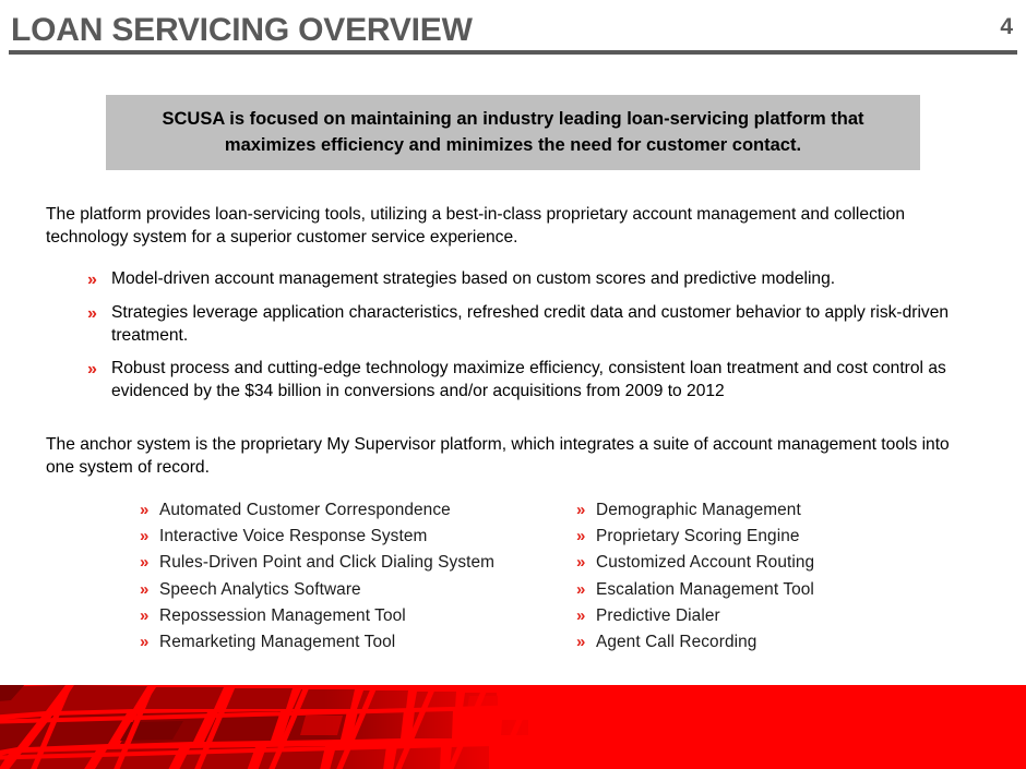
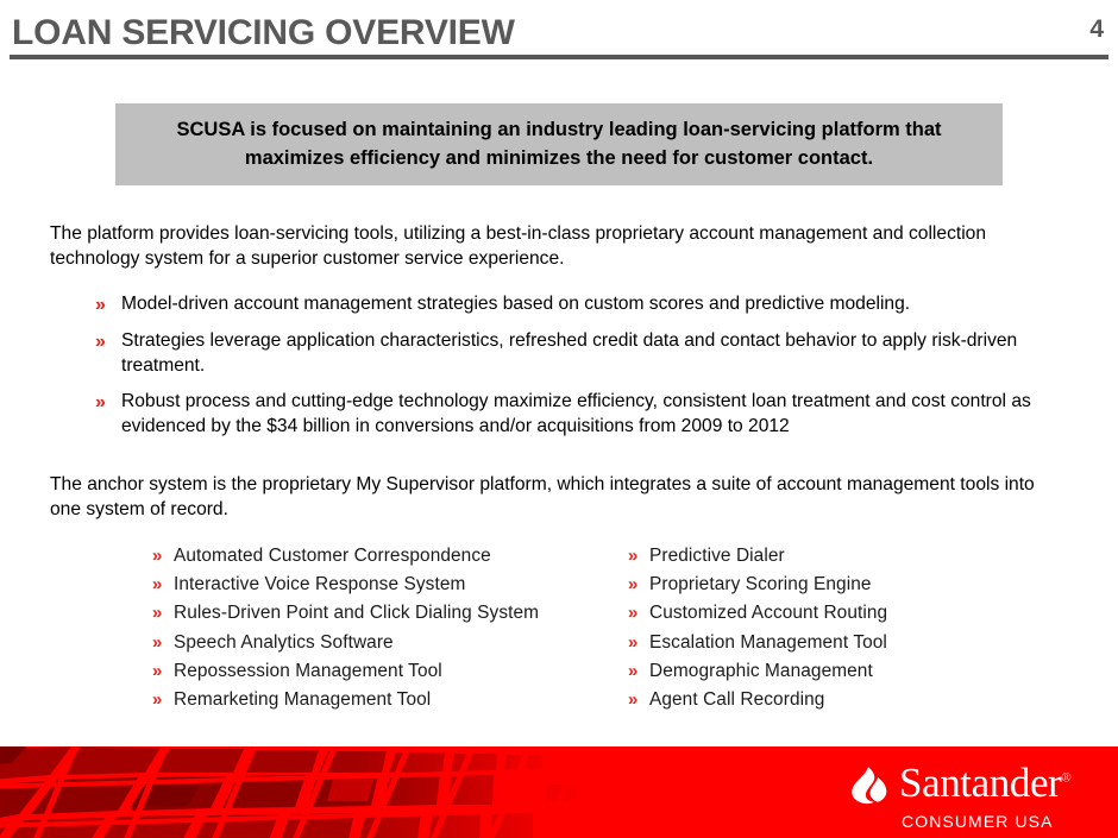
  LOAN SERVICING OVERVIEW
  4
  SCUSA is focused on maintaining an industry leading loan-servicing platform that maximizes efficiency and minimizes the need for customer contact.
  The platform provides loan-servicing tools, utilizing a best-in-class proprietary account management and collection technology system for a superior customer service experience.
  »
  Model-driven account management strategies based on custom scores and predictive modeling.
  »
- Strategies leverage application characteristics, refreshed credit data and customer behavior to apply risk-driven treatment.
+ Strategies leverage application characteristics, refreshed credit data and contact behavior to apply risk-driven treatment.
  »
  Robust process and cutting-edge technology maximize efficiency, consistent loan treatment and cost control as evidenced by the $34 billion in conversions and/or acquisitions from 2009 to 2012
  The anchor system is the proprietary My Supervisor platform, which integrates a suite of account management tools into one system of record.
  »
  Automated Customer Correspondence
  »
  Interactive Voice Response System
  »
  Rules-Driven Point and Click Dialing System
  »
  Speech Analytics Software
  »
  Repossession Management Tool
  »
  Remarketing Management Tool
  »
- Demographic Management
+ Predictive Dialer
  »
  Proprietary Scoring Engine
  »
  Customized Account Routing
  »
  Escalation Management Tool
  »
- Predictive Dialer
+ Demographic Management
  »
  Agent Call Recording
+ Santander®
+ CONSUMER USA
